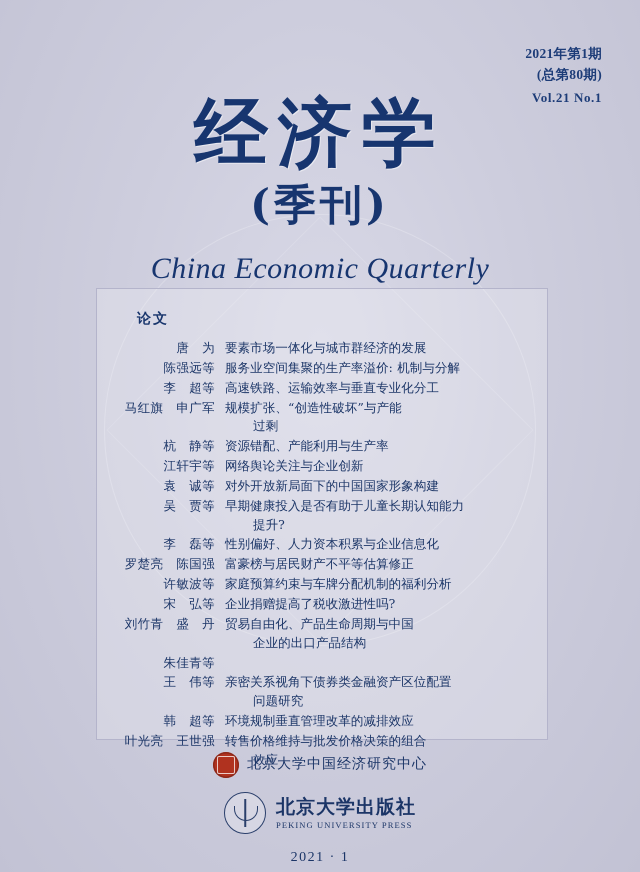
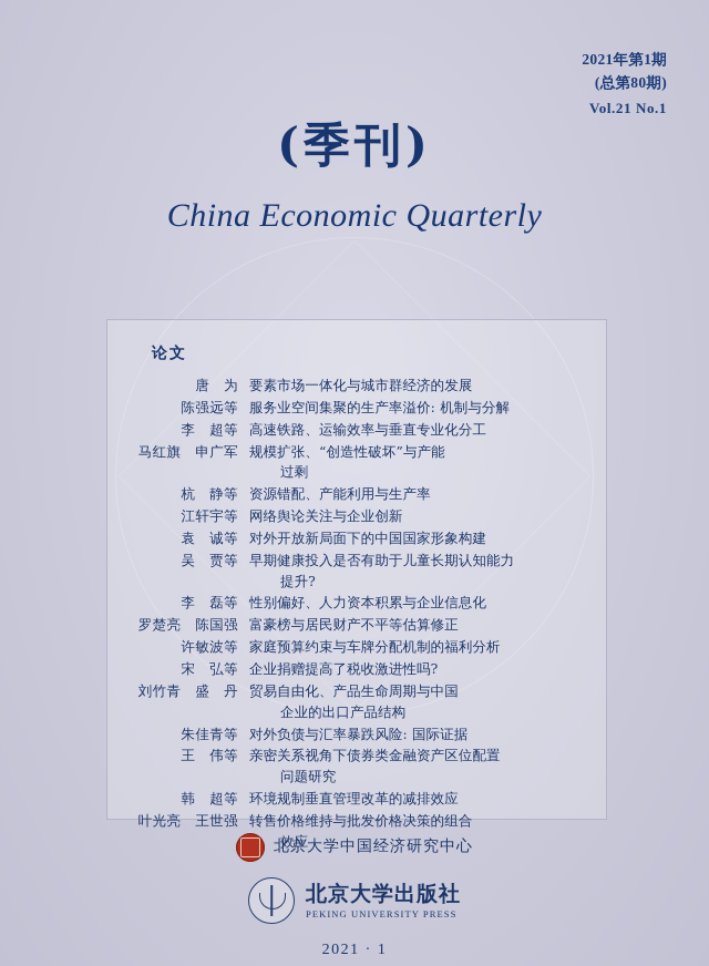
  2021年第1期
  (总第80期)
  Vol.21 No.1
- 经济学
  (季刊)
  China Economic Quarterly
  论文
  唐 为
  要素市场一体化与城市群经济的发展
  陈强远等
  服务业空间集聚的生产率溢价: 机制与分解
  李 超等
  高速铁路、运输效率与垂直专业化分工
  马红旗 申广军
  规模扩张、“创造性破坏”与产能
  过剩
  杭 静等
  资源错配、产能利用与生产率
  江轩宇等
  网络舆论关注与企业创新
  袁 诚等
  对外开放新局面下的中国国家形象构建
  吴 贾等
  早期健康投入是否有助于儿童长期认知能力
  提升?
  李 磊等
  性别偏好、人力资本积累与企业信息化
  罗楚亮 陈国强
  富豪榜与居民财产不平等估算修正
  许敏波等
  家庭预算约束与车牌分配机制的福利分析
  宋 弘等
  企业捐赠提高了税收激进性吗?
  刘竹青 盛 丹
  贸易自由化、产品生命周期与中国
  企业的出口产品结构
  朱佳青等
+ 对外负债与汇率暴跌风险: 国际证据
  王 伟等
  亲密关系视角下债券类金融资产区位配置
  问题研究
  韩 超等
  环境规制垂直管理改革的减排效应
  叶光亮 王世强
  转售价格维持与批发价格决策的组合
  效应
  北京大学中国经济研究中心
  北京大学出版社
  PEKING UNIVERSITY PRESS
  2021 · 1
